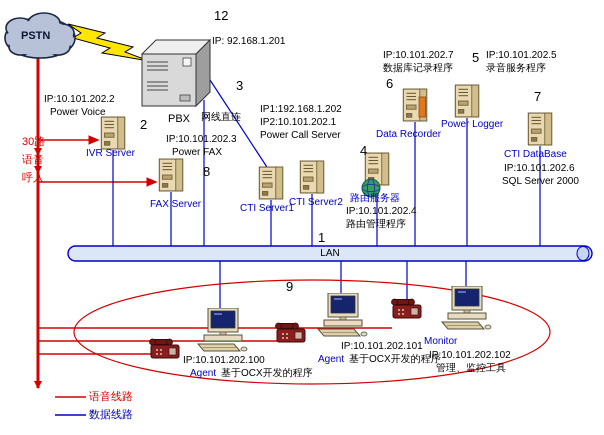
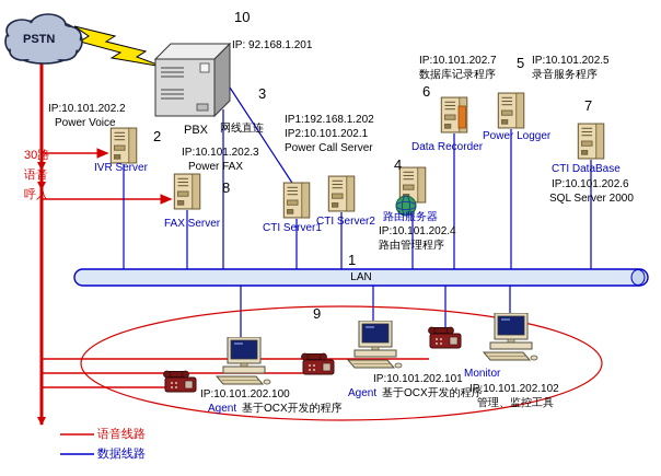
  PSTN
- 12
+ 10
  IP: 92.168.1.201
  3
  PBX
  网线直连
  IP:10.101.202.2
  Power Voice
  2
  IVR Server
  30路
  语音
  呼入
  IP:10.101.202.3
  Power FAX
  8
  FAX Server
  IP1:192.168.1.202
  IP2:10.101.202.1
  Power Call Server
  CTI Server1
  CTI Server2
  4
  路由服务器
  IP:10.101.202.4
  路由管理程序
  6
  IP:10.101.202.7
  数据库记录程序
  Data Recorder
  5
  IP:10.101.202.5
  录音服务程序
  Power Logger
  7
  CTI DataBase
  IP:10.101.202.6
  SQL Server 2000
  1
  LAN
  9
  IP:10.101.202.100
  Agent
  基于OCX开发的程序
  IP:10.101.202.101
  Agent
  基于OCX开发的程序
  Monitor
  IP:10.101.202.102
  管理、监控工具
  语音线路
  数据线路
